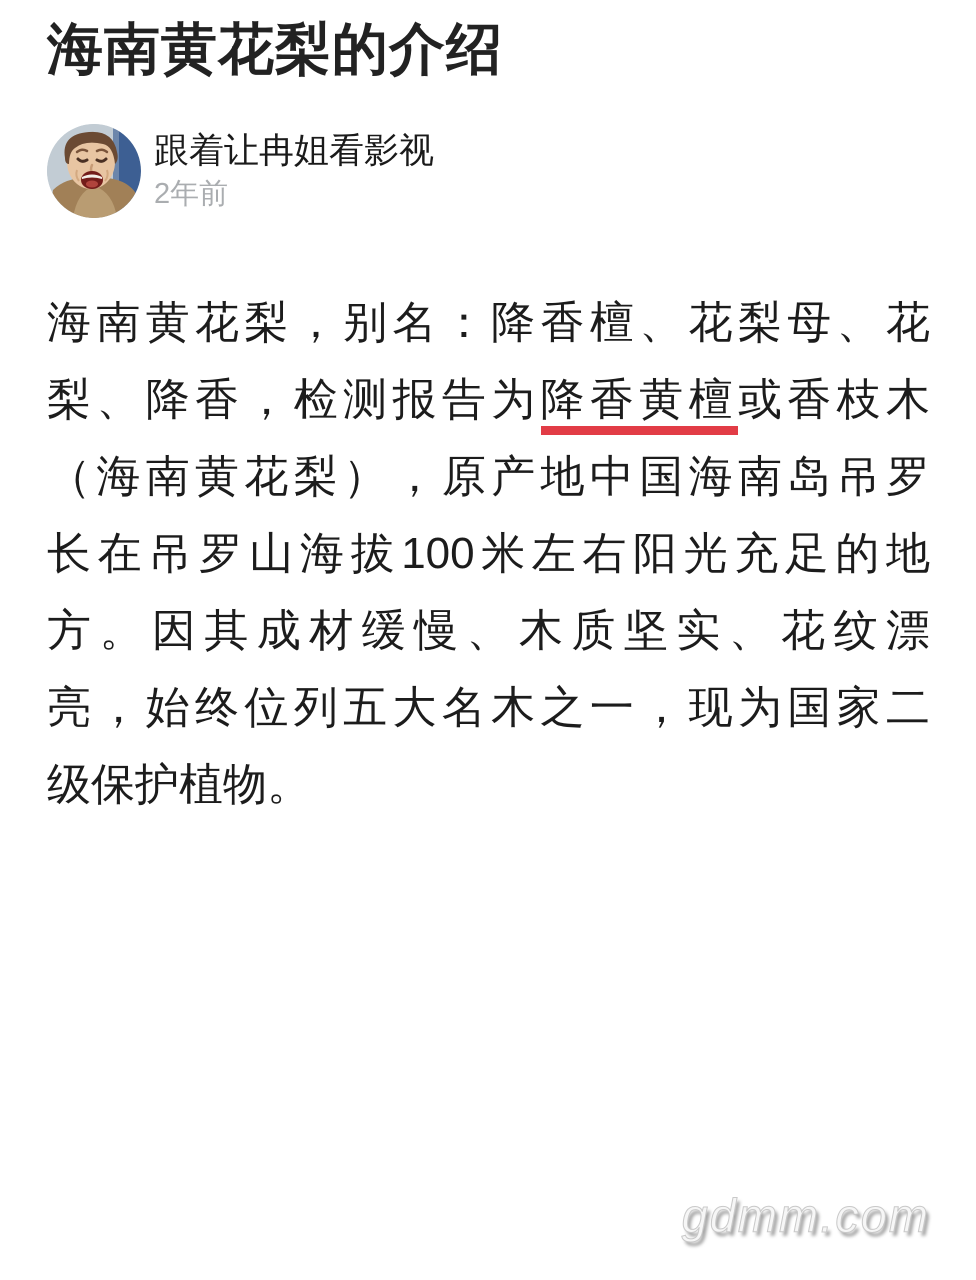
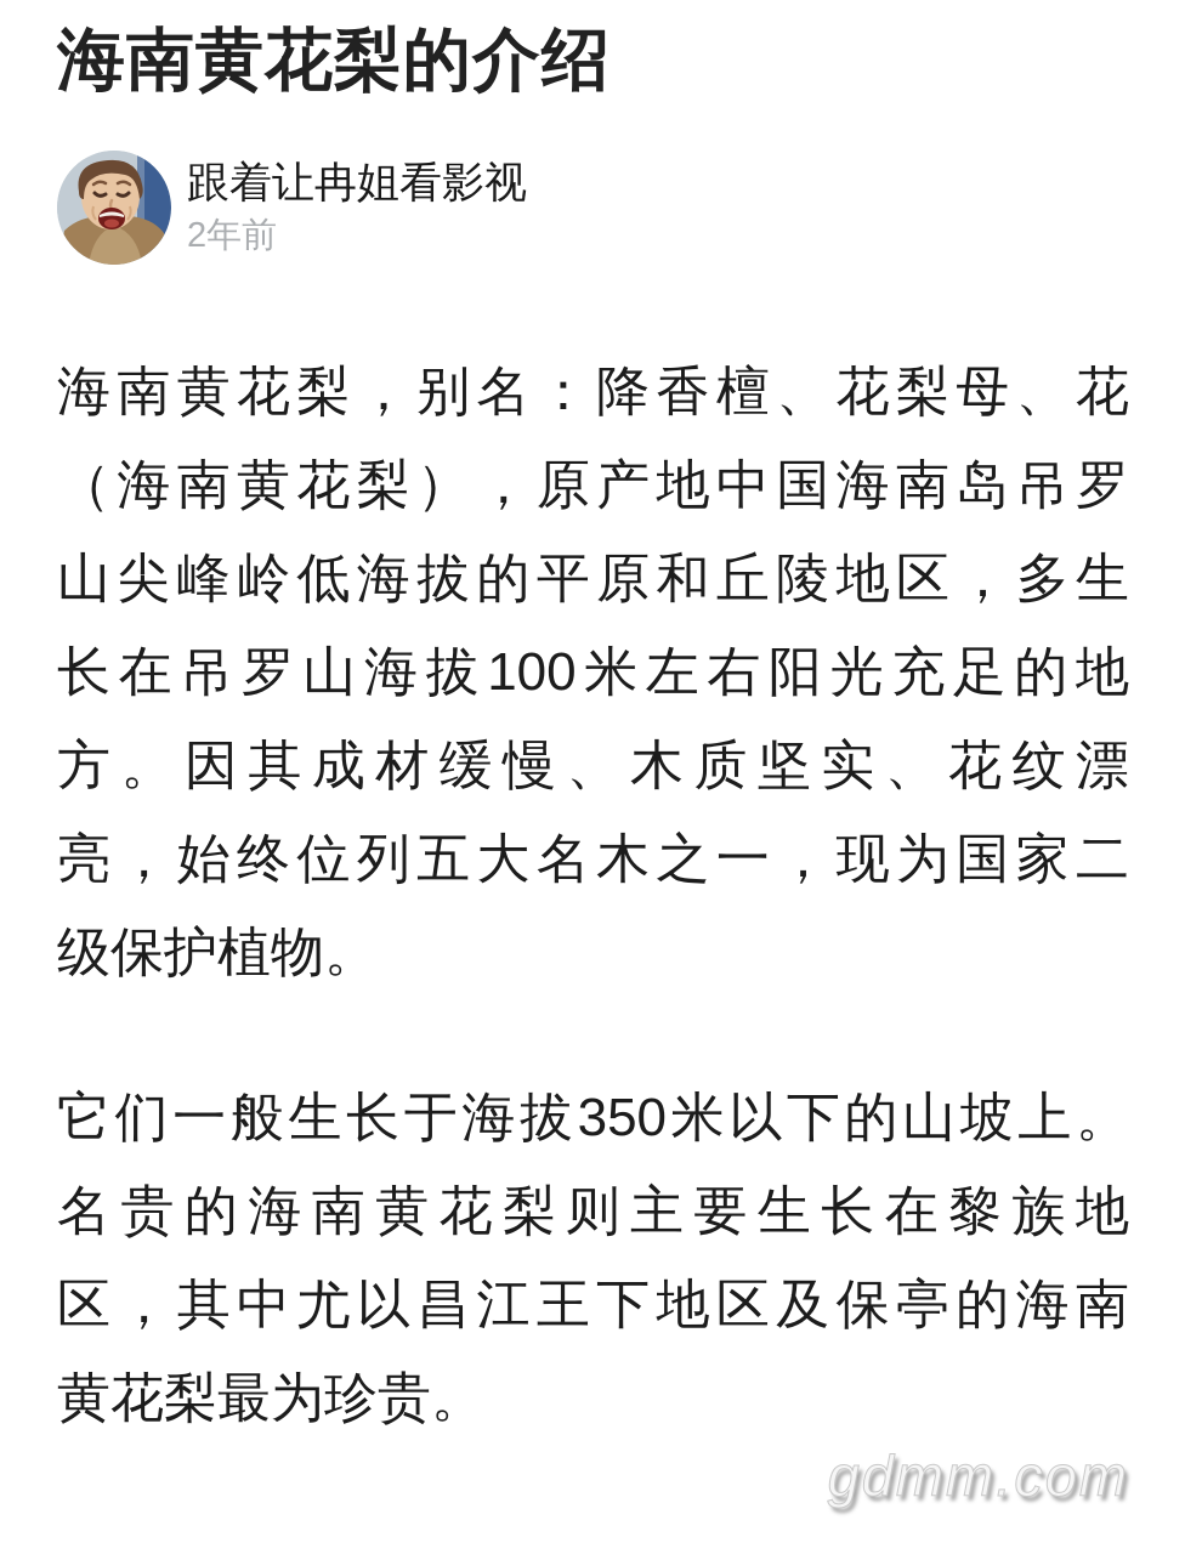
  海南黄花梨的介绍
  跟着让冉姐看影视
  2年前
  海南黄花梨，别名：降香檀、花梨母、花
- 梨、降香，检测报告为降香黄檀或香枝木
  （海南黄花梨），原产地中国海南岛吊罗
+ 山尖峰岭低海拔的平原和丘陵地区，多生
  长在吊罗山海拔100米左右阳光充足的地
  方。因其成材缓慢、木质坚实、花纹漂
  亮，始终位列五大名木之一，现为国家二
  级保护植物。
+ 它们一般生长于海拔350米以下的山坡上。
+ 名贵的海南黄花梨则主要生长在黎族地
+ 区，其中尤以昌江王下地区及保亭的海南
+ 黄花梨最为珍贵。
  gdmm.com
